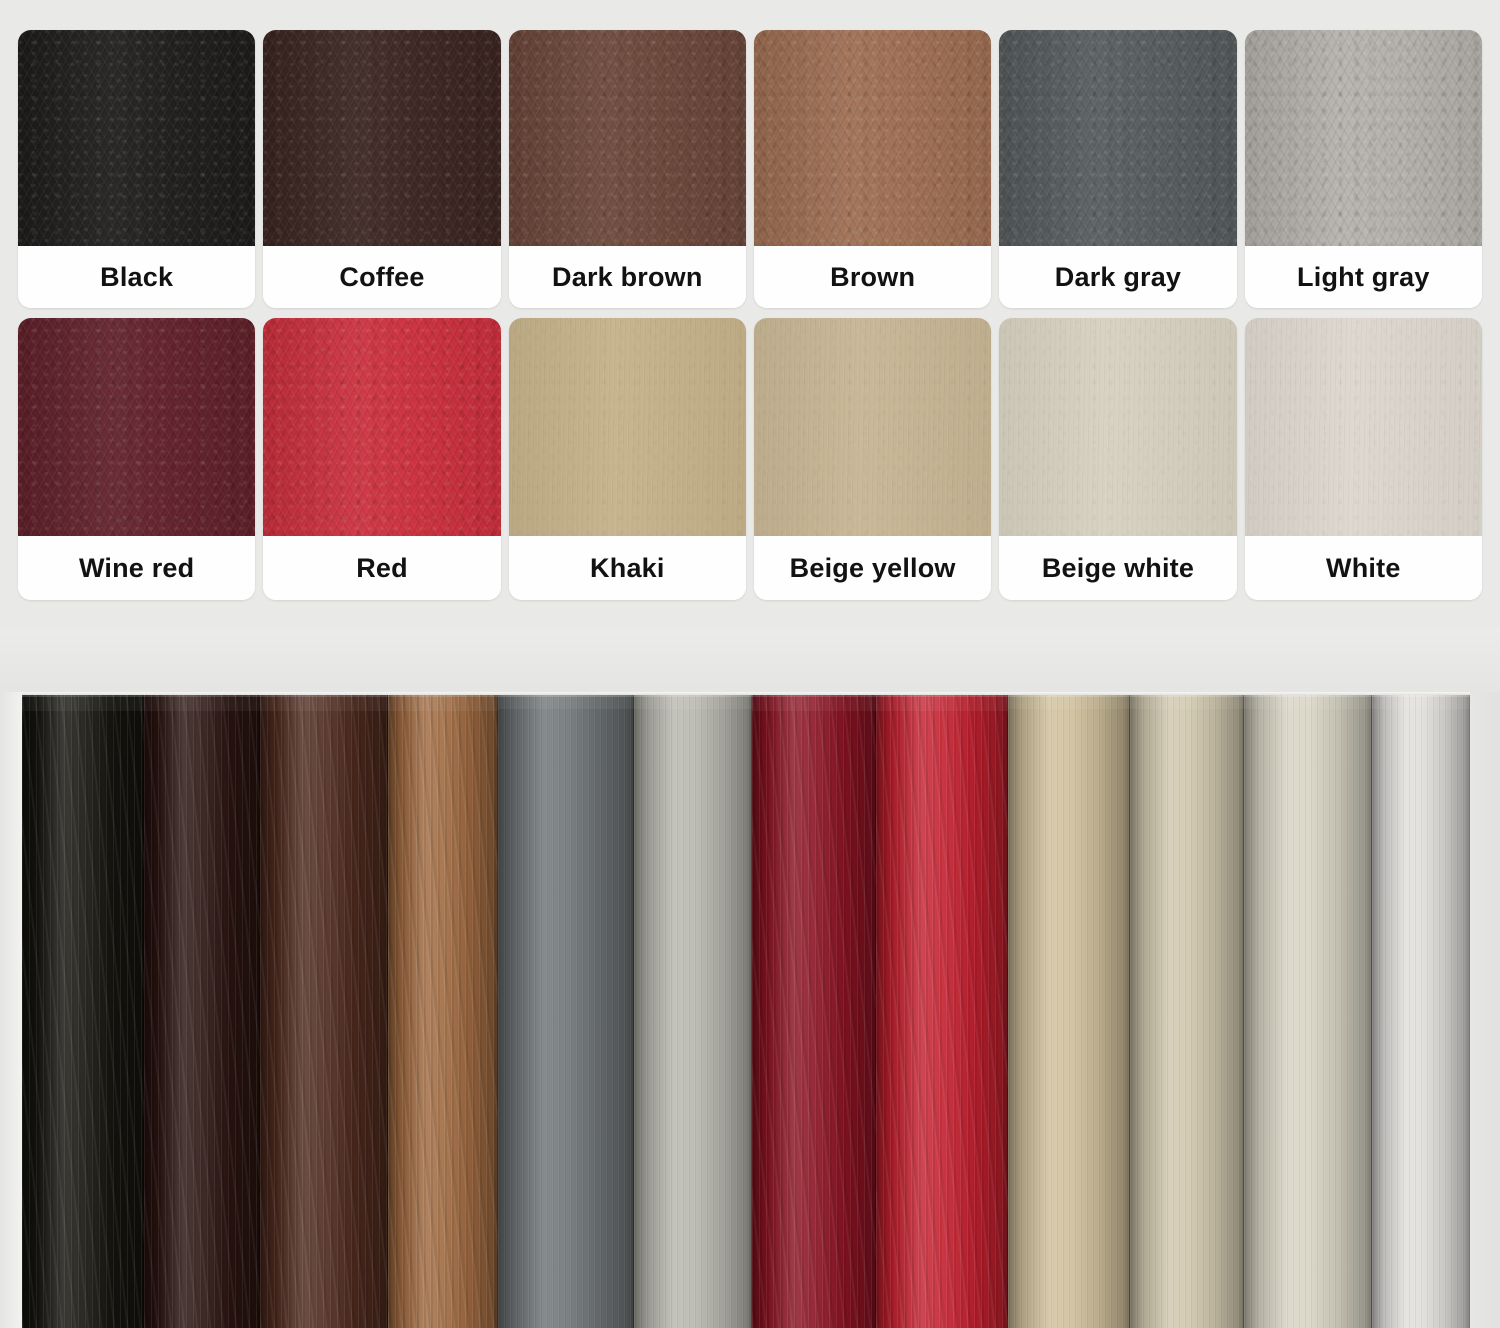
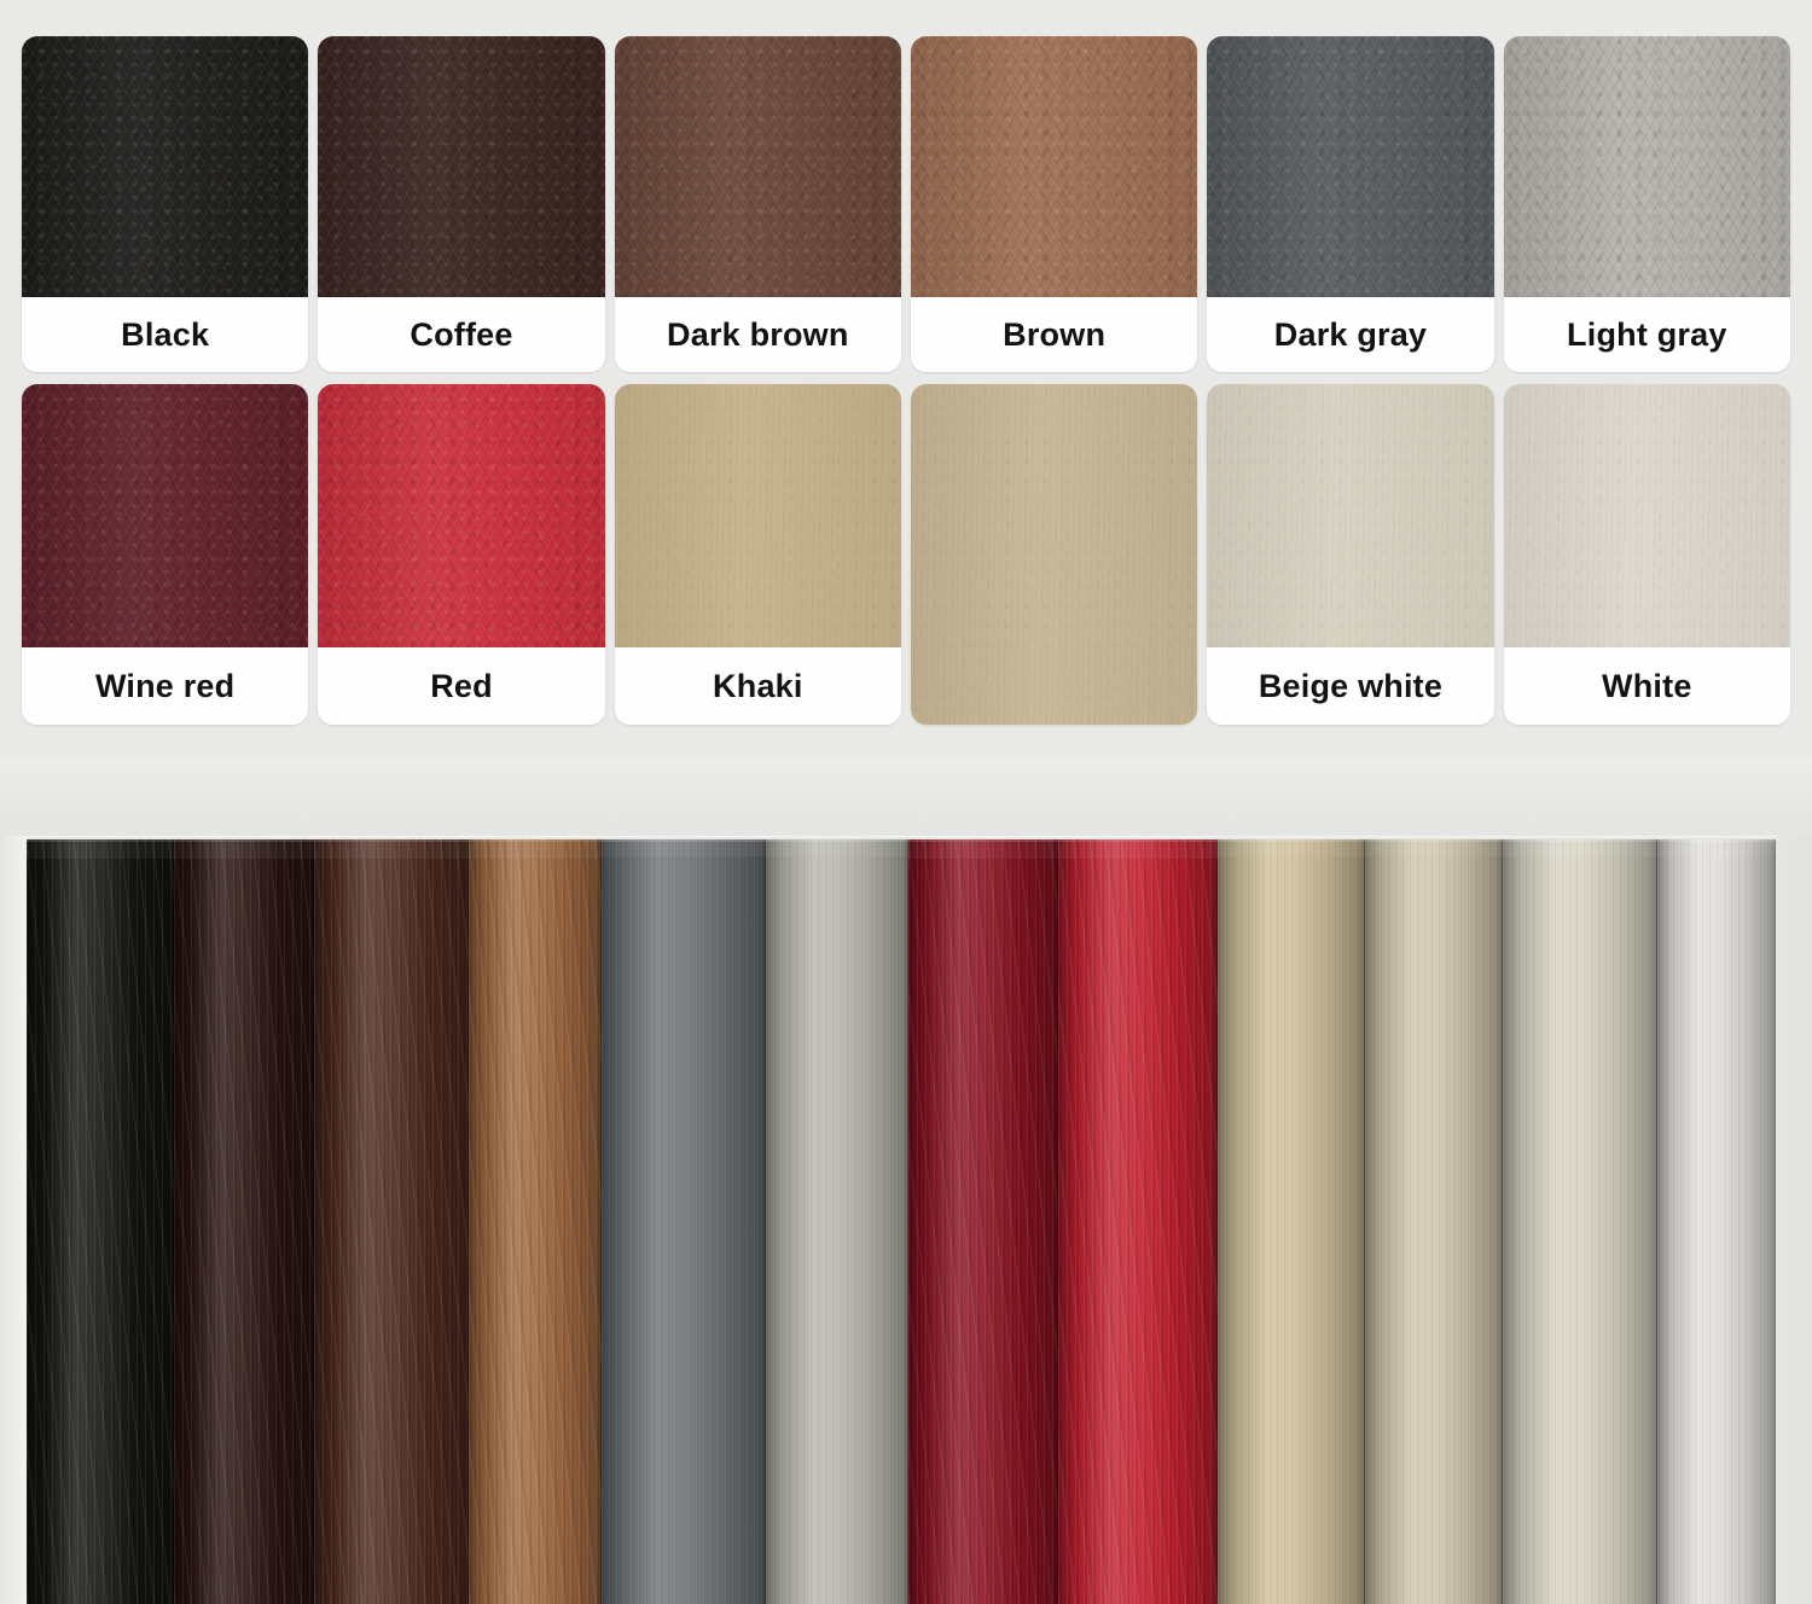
  Black
  Coffee
  Dark brown
  Brown
  Dark gray
  Light gray
  Wine red
  Red
  Khaki
- Beige yellow
  Beige white
  White
